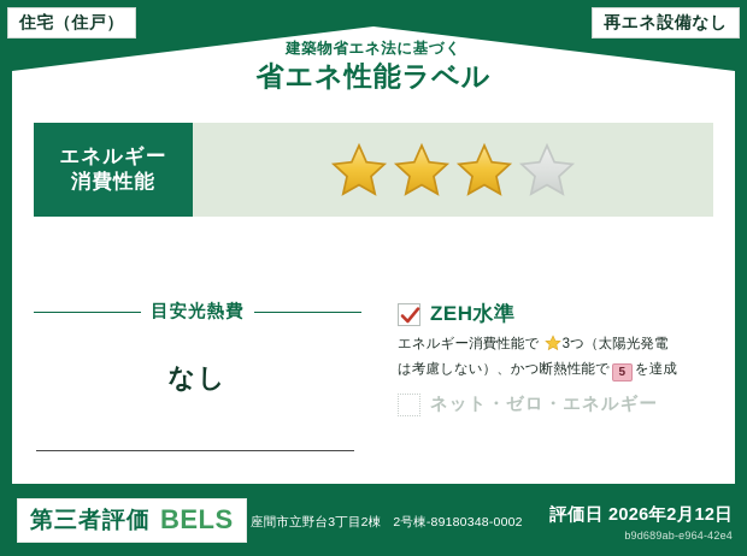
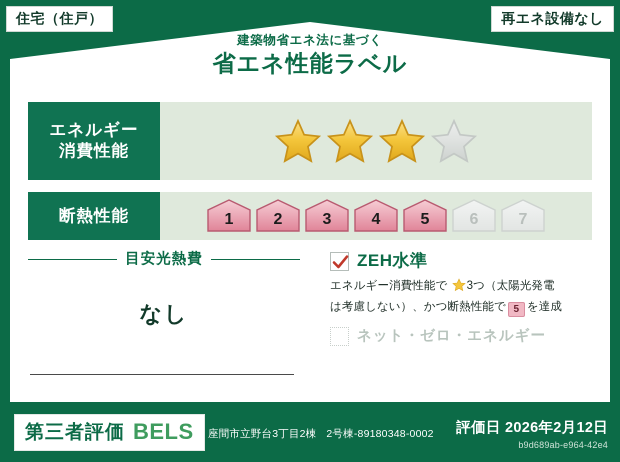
  住宅（住戸）
  再エネ設備なし
  建築物省エネ法に基づく
  省エネ性能ラベル
  エネルギー
  消費性能
+ 断熱性能
+ 1
+ 2
+ 3
+ 4
+ 5
+ 6
+ 7
  目安光熱費
  なし
  ZEH水準
  エネルギー消費性能で 3つ（太陽光発電
  は考慮しない）、かつ断熱性能で 5 を達成
  ネット・ゼロ・エネルギー
  第三者評価
  BELS
  座間市立野台3丁目2棟 2号棟-89180348-0002
  評価日 2026年2月12日
  b9d689ab-e964-42e4
